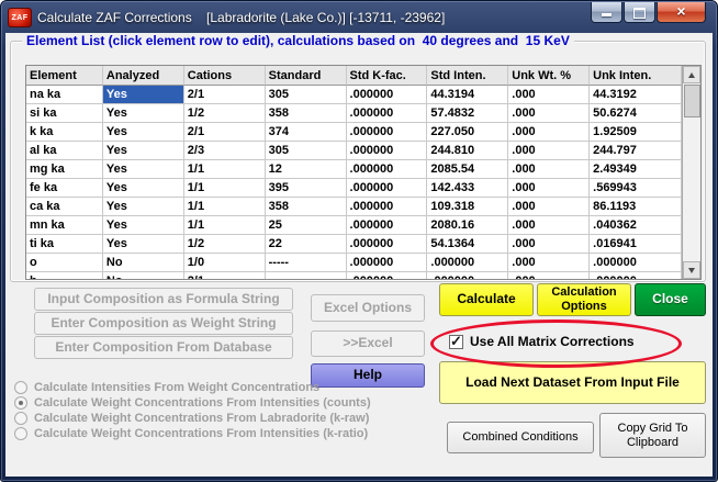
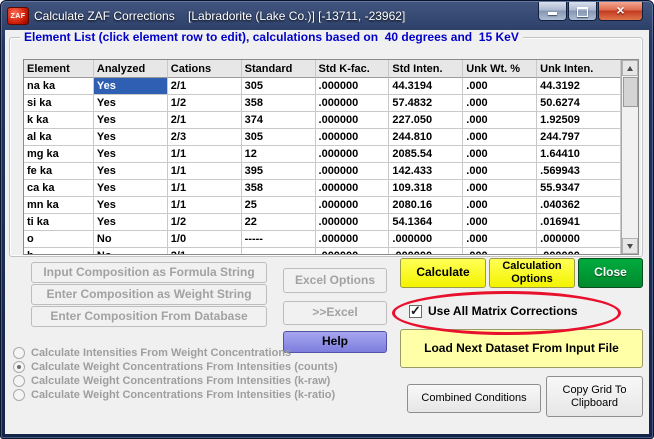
  Calculate ZAF Corrections [Labradorite (Lake Co.)] [-13711, -23962]
  ×
  Element List (click element row to edit), calculations based on 40 degrees and 15 KeV
  Element
  Analyzed
  Cations
  Standard
  Std K-fac.
  Std Inten.
  Unk Wt. %
  Unk Inten.
  na ka
  Yes
  2/1
  305
  .000000
  44.3194
  .000
  44.3192
  si ka
  Yes
  1/2
  358
  .000000
  57.4832
  .000
  50.6274
  k ka
  Yes
  2/1
  374
  .000000
  227.050
  .000
  1.92509
  al ka
  Yes
  2/3
  305
  .000000
  244.810
  .000
  244.797
  mg ka
  Yes
  1/1
  12
  .000000
  2085.54
  .000
- 2.49349
+ 1.64410
  fe ka
  Yes
  1/1
  395
  .000000
  142.433
  .000
  .569943
  ca ka
  Yes
  1/1
  358
  .000000
  109.318
  .000
- 86.1193
+ 55.9347
  mn ka
  Yes
  1/1
  25
  .000000
  2080.16
  .000
  .040362
  ti ka
  Yes
  1/2
  22
  .000000
  54.1364
  .000
  .016941
  o
  No
  1/0
  -----
  .000000
  .000000
  .000
  .000000
  Input Composition as Formula String
  Enter Composition as Weight String
  Enter Composition From Database
  Excel Options
  >>Excel
  Help
  Calculate
  Calculation Options
  Close
  ✓
  Use All Matrix Corrections
  Load Next Dataset From Input File
  Calculate Intensities From Weight Concentrations
  Calculate Weight Concentrations From Intensities (counts)
- Calculate Weight Concentrations From Labradorite (k-raw)
+ Calculate Weight Concentrations From Intensities (k-raw)
  Calculate Weight Concentrations From Intensities (k-ratio)
  Combined Conditions
  Copy Grid To Clipboard
